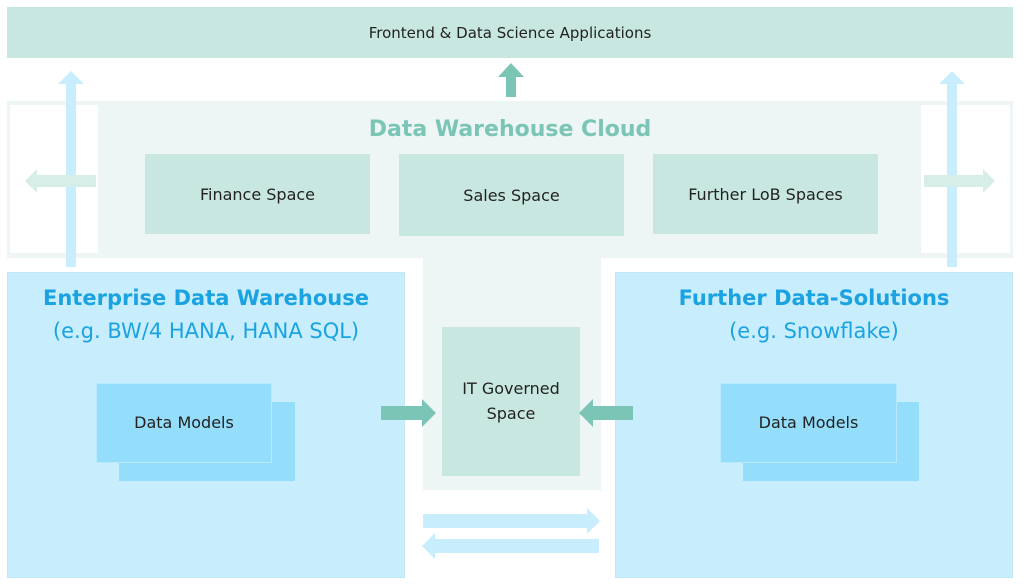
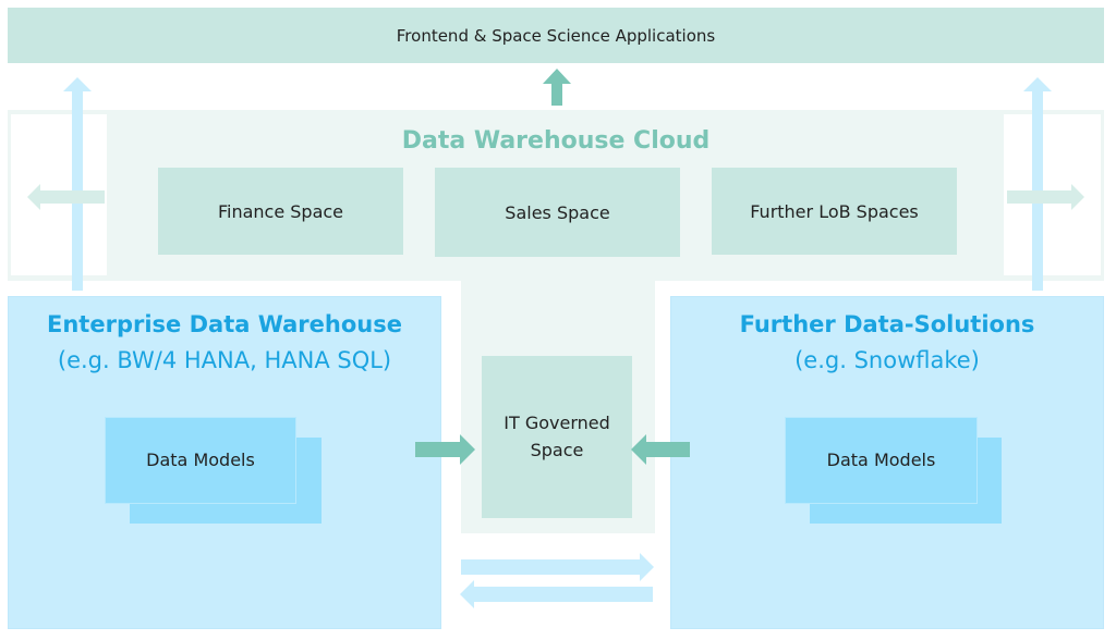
- Frontend & Data Science Applications
+ Frontend & Space Science Applications
  Data Warehouse Cloud
  Finance Space
  Sales Space
  Further LoB Spaces
  IT Governed
  Space
  Enterprise Data Warehouse
  (e.g. BW/4 HANA, HANA SQL)
  Data Models
  Further Data-Solutions
  (e.g. Snowflake)
  Data Models
